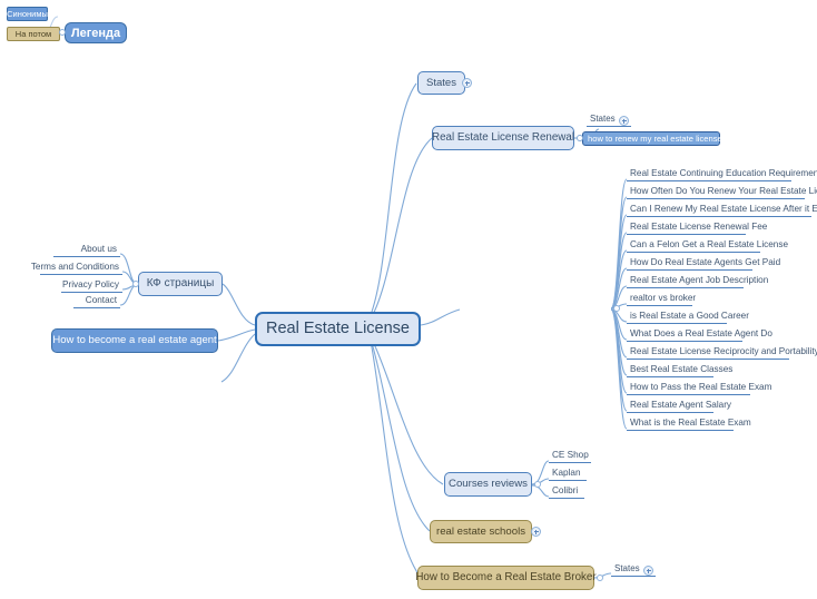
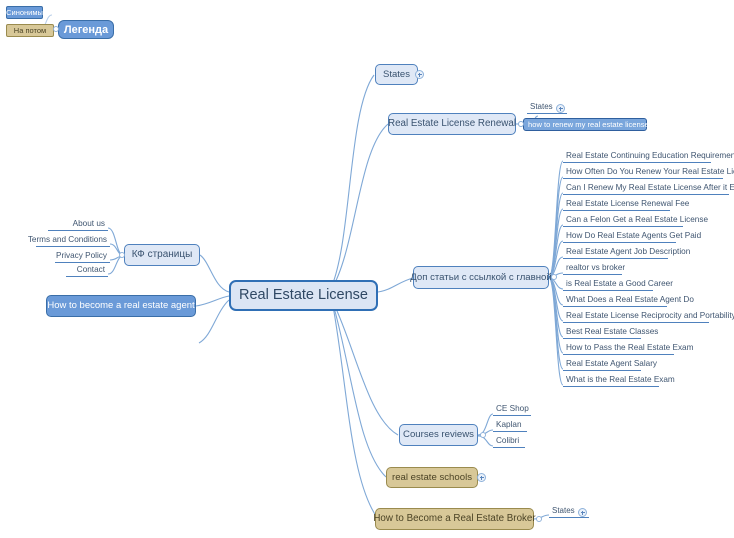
  Синонимы
  На потом
  Легенда
  Real Estate License
  КФ страницы
  About us
  Terms and Conditions
  Privacy Policy
  Contact
  How to become a real estate agent
  States
  Real Estate License Renewal
  States
  how to renew my real estate license
+ Доп статьи с ссылкой с главной
  Real Estate Continuing Education Requiremen
  How Often Do You Renew Your Real Estate Li
  Can I Renew My Real Estate License After it E
  Real Estate License Renewal Fee
  Can a Felon Get a Real Estate License
  How Do Real Estate Agents Get Paid
  Real Estate Agent Job Description
  realtor vs broker
  is Real Estate a Good Career
  What Does a Real Estate Agent Do
  Real Estate License Reciprocity and Portabilit
  Best Real Estate Classes
  How to Pass the Real Estate Exam
  Real Estate Agent Salary
  What is the Real Estate Exam
  Courses reviews
  CE Shop
  Kaplan
  Colibri
  real estate schools
  How to Become a Real Estate Broker
  States
